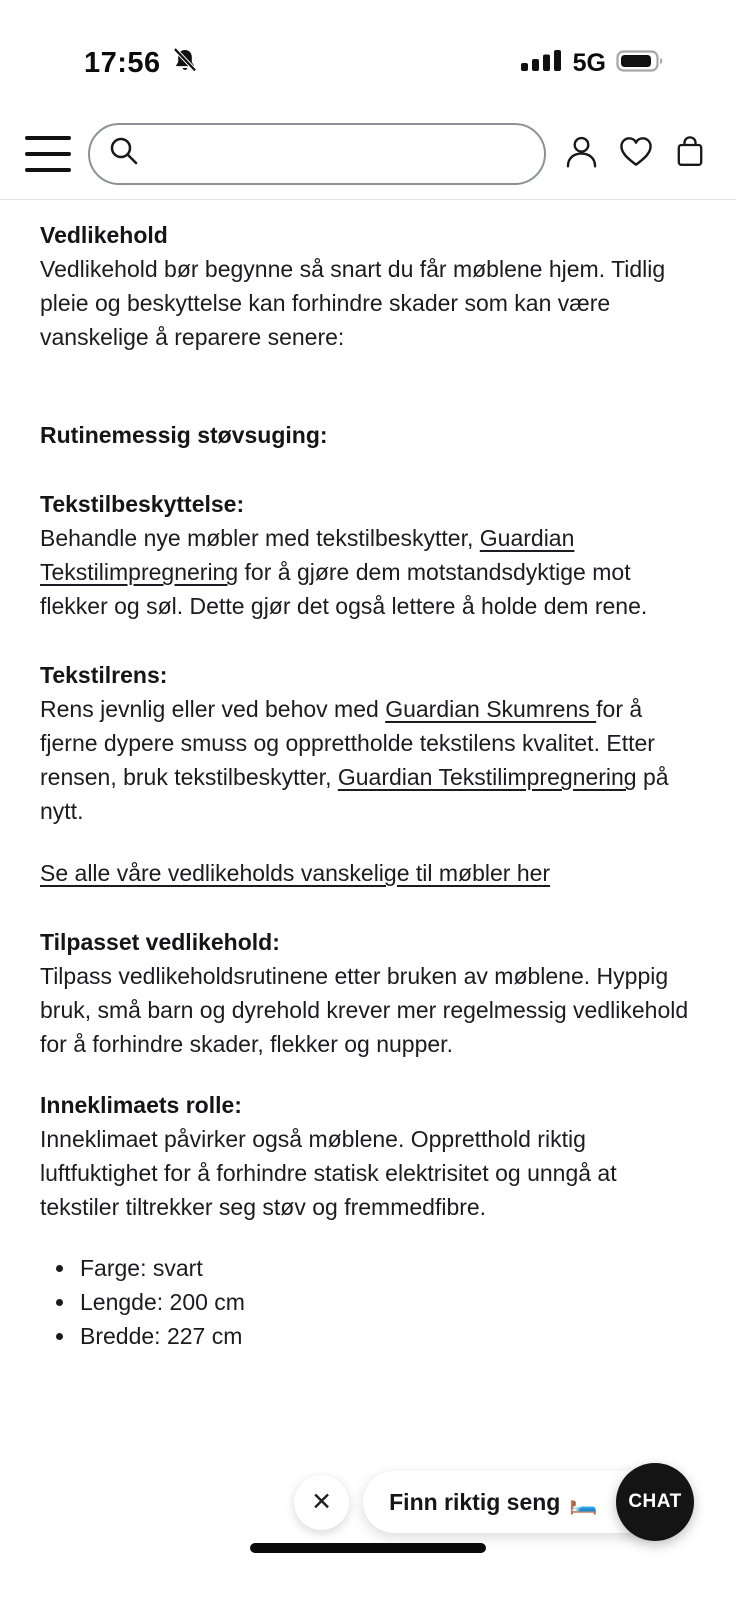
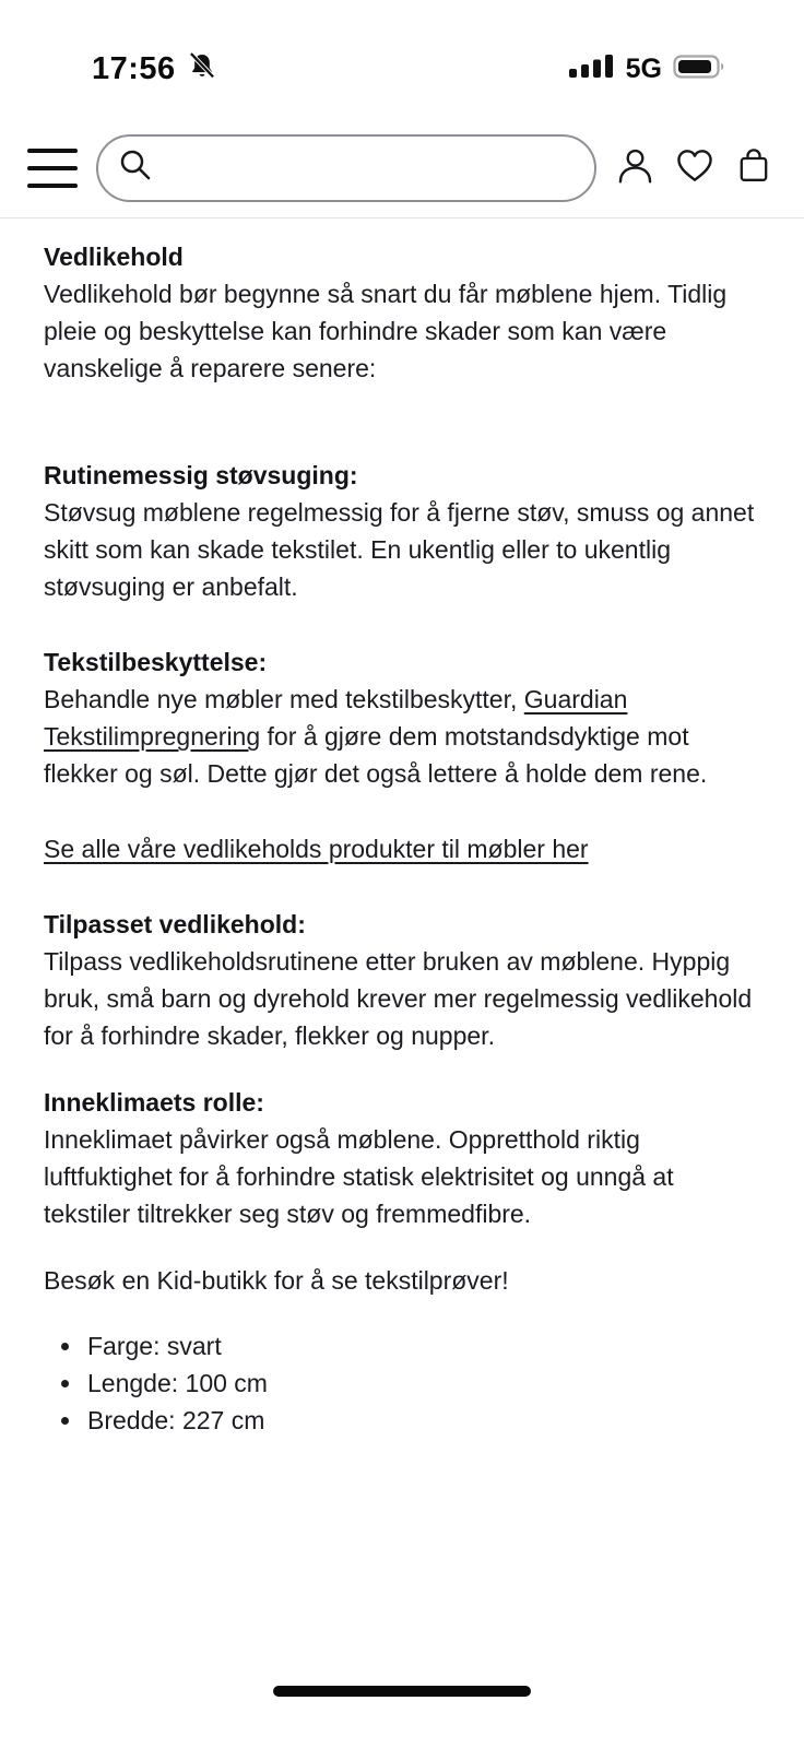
  17:56
  5G
  Vedlikehold
  Vedlikehold bør begynne så snart du får møblene hjem. Tidlig pleie og beskyttelse kan forhindre skader som kan være vanskelige å reparere senere:
  Rutinemessig støvsuging:
+ Støvsug møblene regelmessig for å fjerne støv, smuss og annet skitt som kan skade tekstilet. En ukentlig eller to ukentlig støvsuging er anbefalt.
  Tekstilbeskyttelse:
  Behandle nye møbler med tekstilbeskytter, Guardian Tekstilimpregnering for å gjøre dem motstandsdyktige mot flekker og søl. Dette gjør det også lettere å holde dem rene.
- Tekstilrens:
- Rens jevnlig eller ved behov med Guardian Skumrens for å fjerne dypere smuss og opprettholde tekstilens kvalitet. Etter rensen, bruk tekstilbeskytter, Guardian Tekstilimpregnering på nytt.
- Se alle våre vedlikeholds vanskelige til møbler her
+ Se alle våre vedlikeholds produkter til møbler her
  Tilpasset vedlikehold:
  Tilpass vedlikeholdsrutinene etter bruken av møblene. Hyppig bruk, små barn og dyrehold krever mer regelmessig vedlikehold for å forhindre skader, flekker og nupper.
  Inneklimaets rolle:
  Inneklimaet påvirker også møblene. Oppretthold riktig luftfuktighet for å forhindre statisk elektrisitet og unngå at tekstiler tiltrekker seg støv og fremmedfibre.
+ Besøk en Kid-butikk for å se tekstilprøver!
  Farge: svart
- Lengde: 200 cm
+ Lengde: 100 cm
  Bredde: 227 cm
- ✕
- Finn riktig seng
- 🛏️
- CHAT
